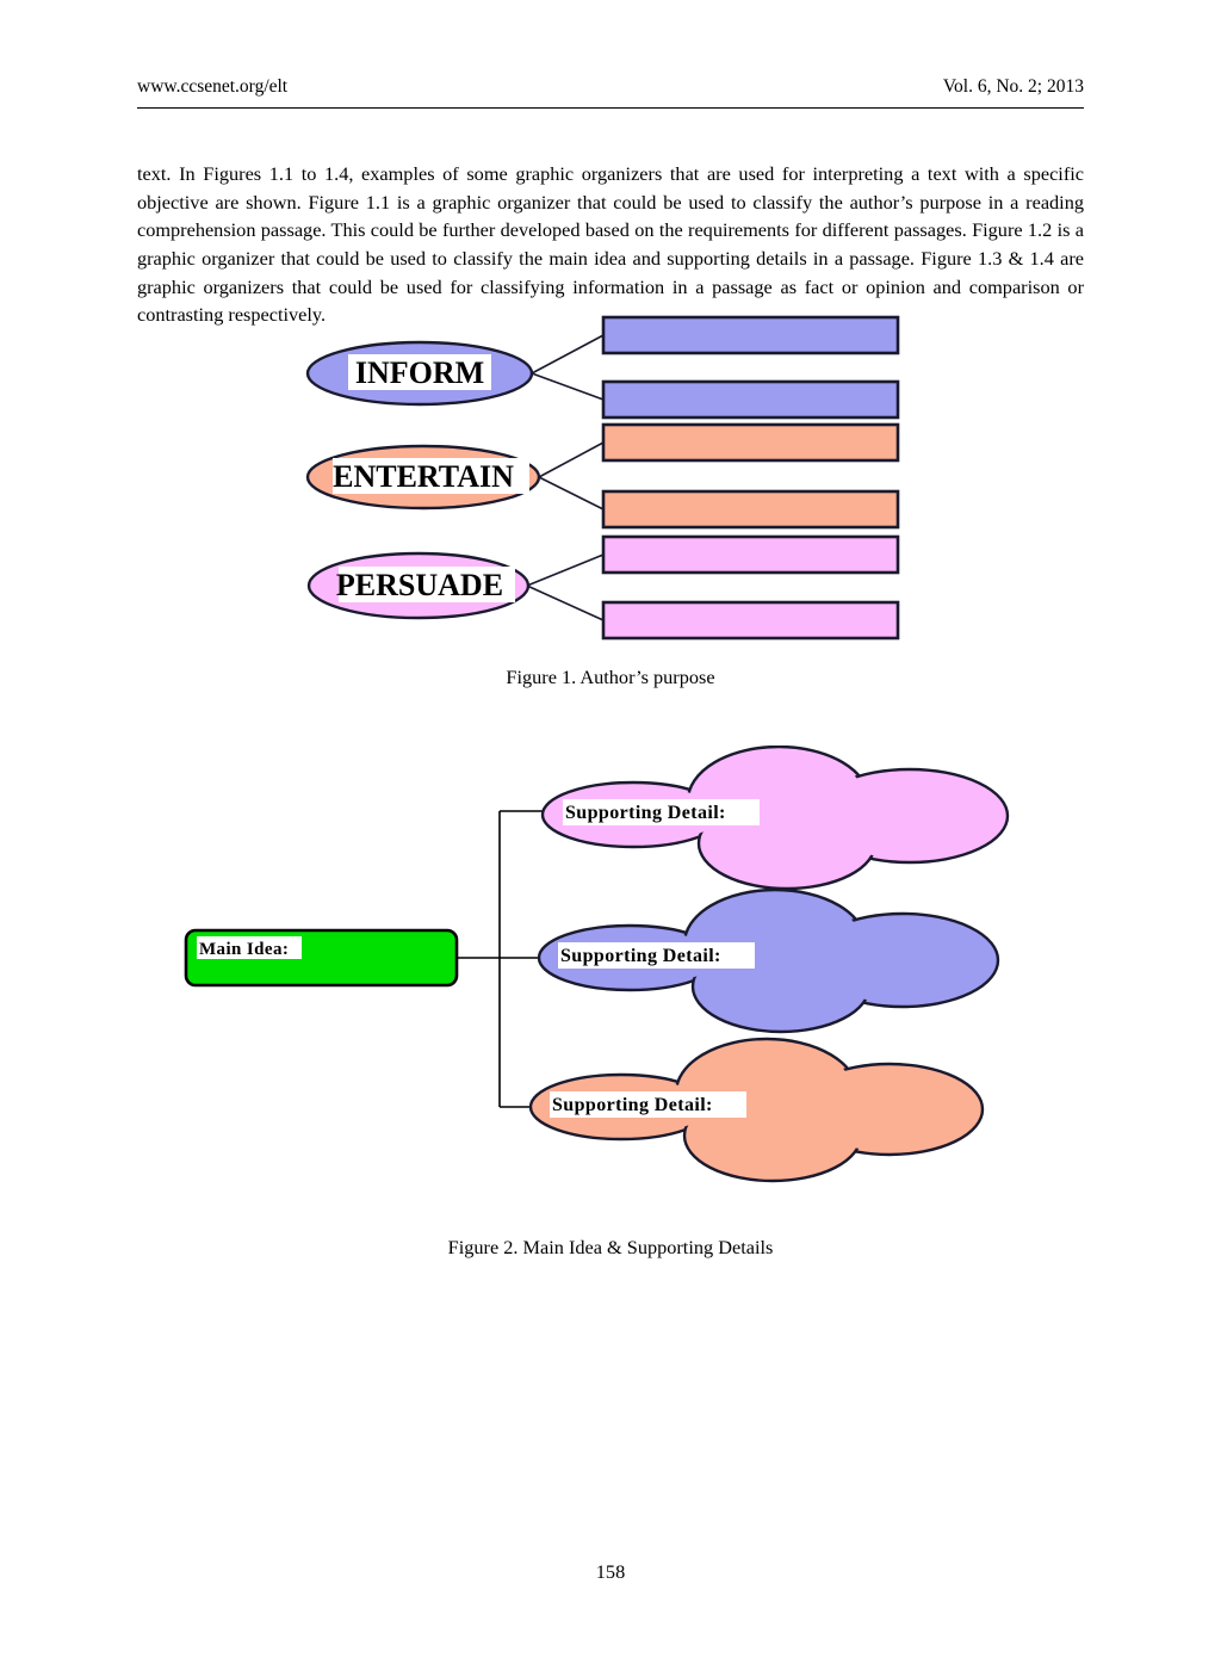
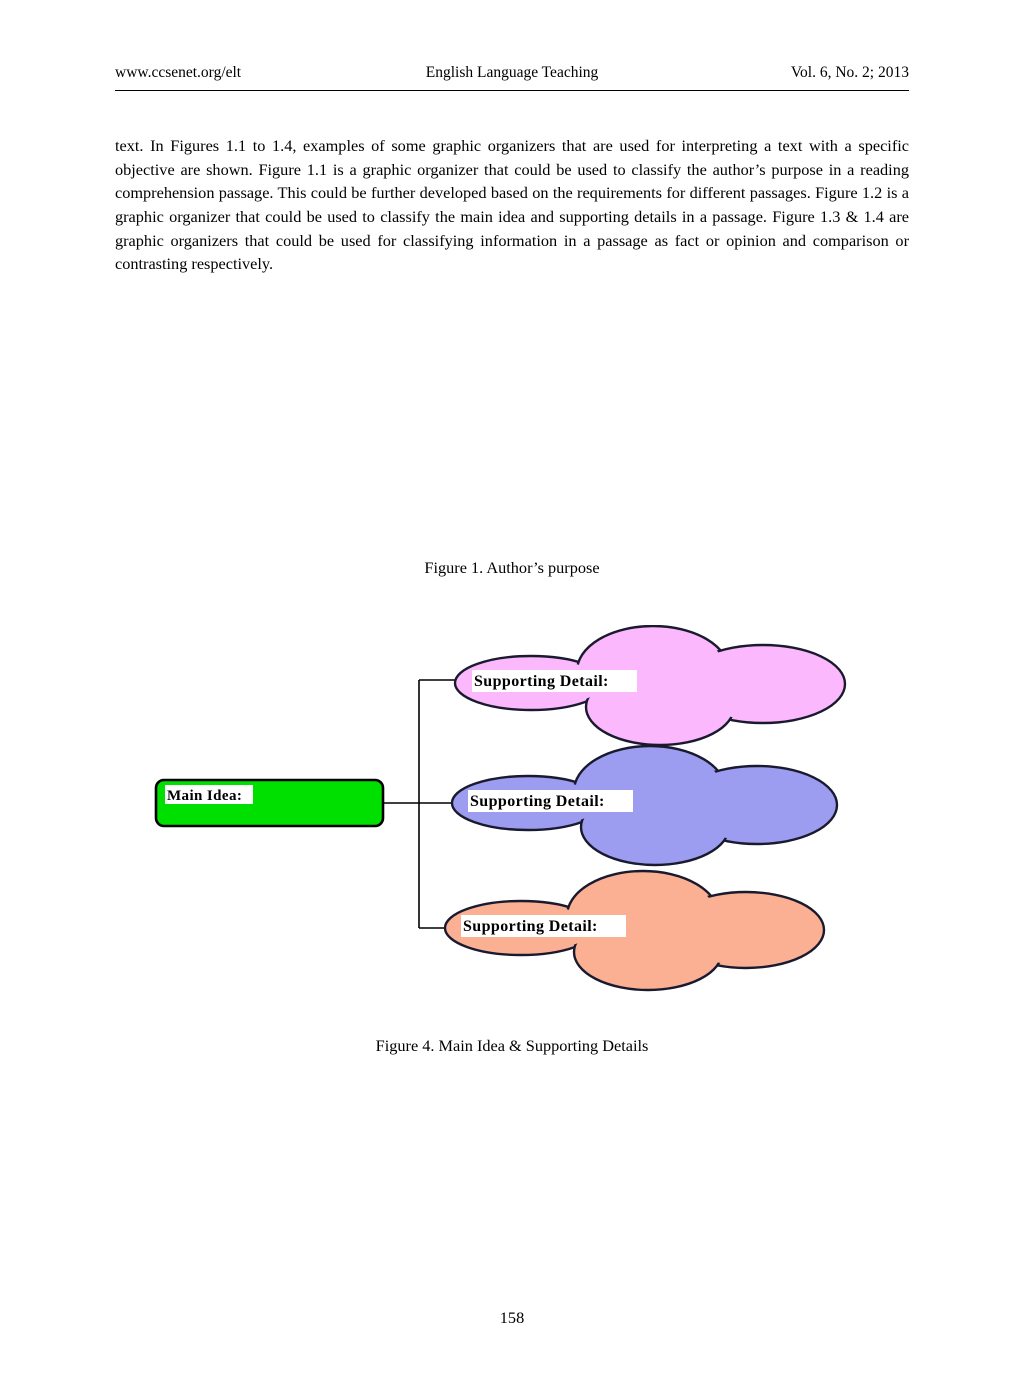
  www.ccsenet.org/elt
+ English Language Teaching
  Vol. 6, No. 2; 2013
  text. In Figures 1.1 to 1.4, examples of some graphic organizers that are used for interpreting a text with a specific objective are shown. Figure 1.1 is a graphic organizer that could be used to classify the author’s purpose in a reading comprehension passage. This could be further developed based on the requirements for different passages. Figure 1.2 is a graphic organizer that could be used to classify the main idea and supporting details in a passage. Figure 1.3 & 1.4 are graphic organizers that could be used for classifying information in a passage as fact or opinion and comparison or contrasting respectively.
- INFORM
- ENTERTAIN
- PERSUADE
  Figure 1. Author’s purpose
  Supporting Detail:
  Supporting Detail:
  Supporting Detail:
  Main Idea:
- Figure 2. Main Idea & Supporting Details
+ Figure 4. Main Idea & Supporting Details
  158
